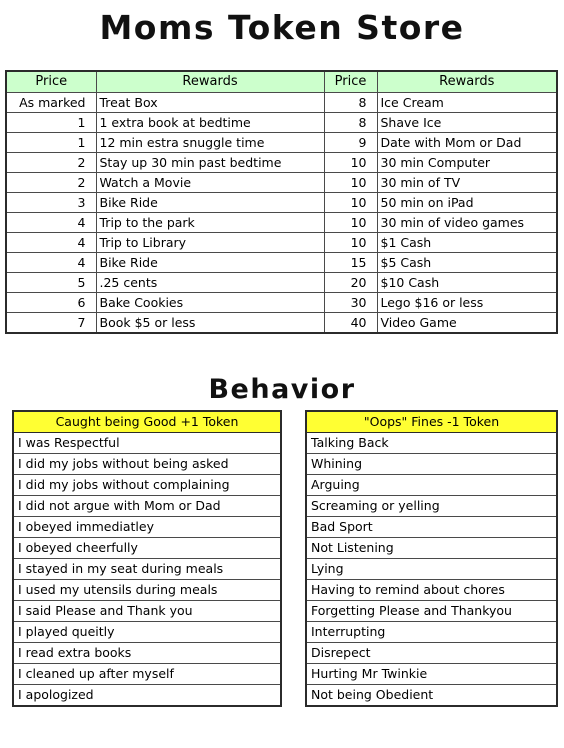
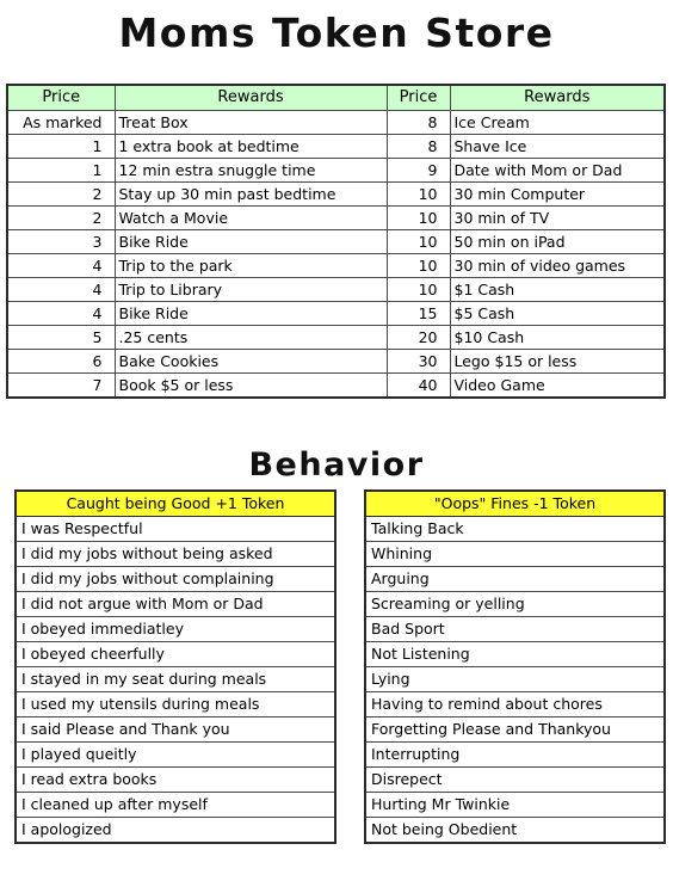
  Moms Token Store
  Price	Rewards	Price	Rewards
  As marked	Treat Box	8	Ice Cream
  1	1 extra book at bedtime	8	Shave Ice
  1	12 min estra snuggle time	9	Date with Mom or Dad
  2	Stay up 30 min past bedtime	10	30 min Computer
  2	Watch a Movie	10	30 min of TV
  3	Bike Ride	10	50 min on iPad
  4	Trip to the park	10	30 min of video games
  4	Trip to Library	10	$1 Cash
  4	Bike Ride	15	$5 Cash
  5	.25 cents	20	$10 Cash
- 6	Bake Cookies	30	Lego $16 or less
+ 6	Bake Cookies	30	Lego $15 or less
  7	Book $5 or less	40	Video Game
  Behavior
  Caught being Good +1 Token
  I was Respectful
  I did my jobs without being asked
  I did my jobs without complaining
  I did not argue with Mom or Dad
  I obeyed immediatley
  I obeyed cheerfully
  I stayed in my seat during meals
  I used my utensils during meals
  I said Please and Thank you
  I played queitly
  I read extra books
  I cleaned up after myself
  I apologized
  "Oops" Fines -1 Token
  Talking Back
  Whining
  Arguing
  Screaming or yelling
  Bad Sport
  Not Listening
  Lying
  Having to remind about chores
  Forgetting Please and Thankyou
  Interrupting
  Disrepect
  Hurting Mr Twinkie
  Not being Obedient
